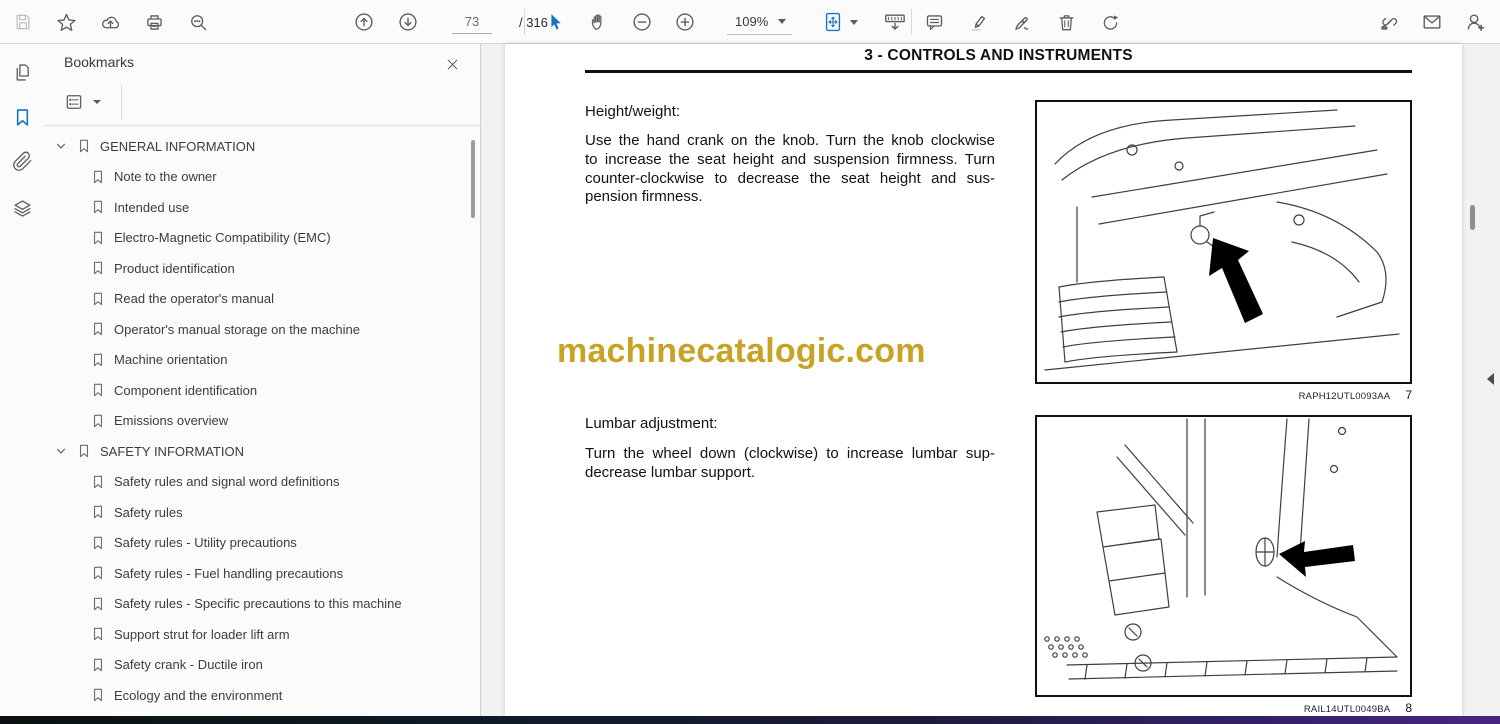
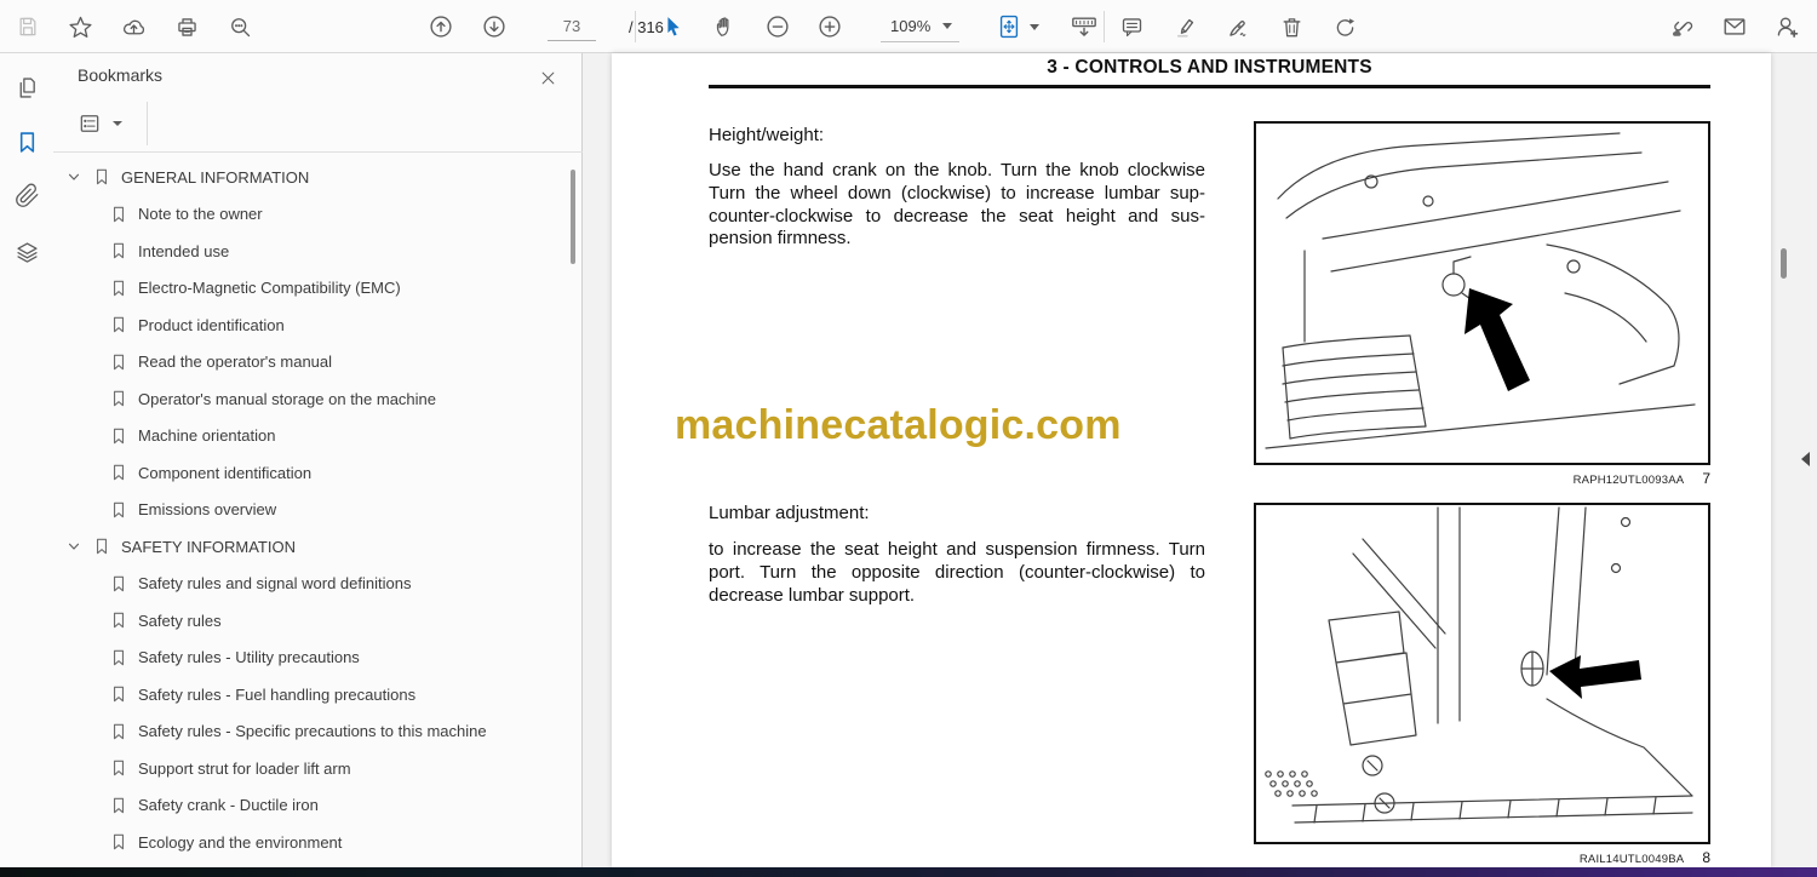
  73
  / 316
  109%
  Bookmarks
  GENERAL INFORMATION
  Note to the owner
  Intended use
  Electro-Magnetic Compatibility (EMC)
  Product identification
  Read the operator's manual
  Operator's manual storage on the machine
  Machine orientation
  Component identification
  Emissions overview
  SAFETY INFORMATION
  Safety rules and signal word definitions
  Safety rules
  Safety rules - Utility precautions
  Safety rules - Fuel handling precautions
  Safety rules - Specific precautions to this machine
  Support strut for loader lift arm
  Safety crank - Ductile iron
  Ecology and the environment
  3 - CONTROLS AND INSTRUMENTS
  Height/weight:
  Use the hand crank on the knob. Turn the knob clockwise
- to increase the seat height and suspension firmness. Turn
+ Turn the wheel down (clockwise) to increase lumbar sup-
  counter-clockwise to decrease the seat height and sus-
  pension firmness.
  machinecatalogic.com
  Lumbar adjustment:
- Turn the wheel down (clockwise) to increase lumbar sup-
+ to increase the seat height and suspension firmness. Turn
+ port. Turn the opposite direction (counter-clockwise) to
  decrease lumbar support.
  RAPH12UTL0093AA
  7
  RAIL14UTL0049BA
  8
